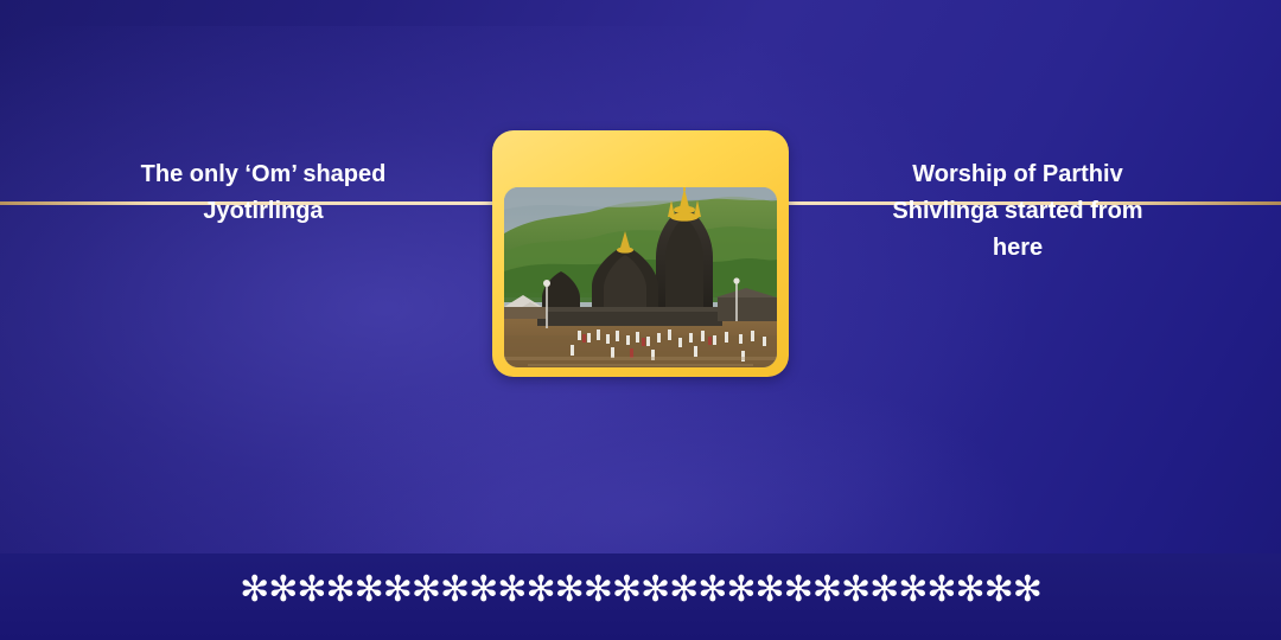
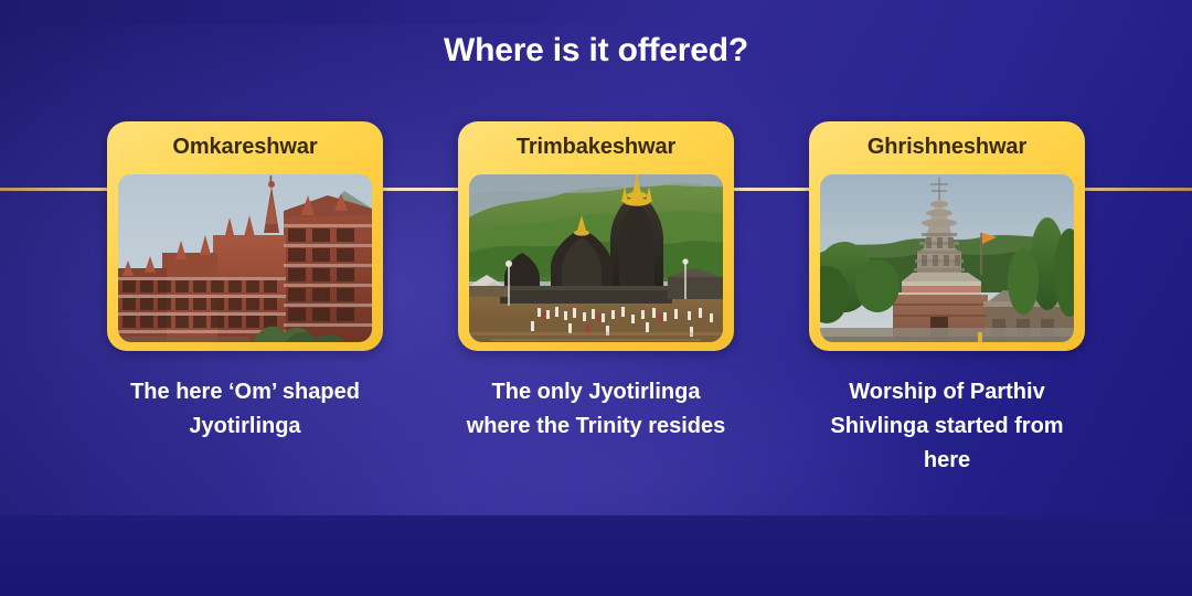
+ Where is it offered?
+ Omkareshwar
- The only ‘Om’ shaped Jyotirlinga
+ The here ‘Om’ shaped Jyotirlinga
+ Trimbakeshwar
+ The only Jyotirlinga where the Trinity resides
+ Ghrishneshwar
  Worship of Parthiv Shivlinga started from here
- ✻✻✻✻✻✻✻✻✻✻✻✻✻✻✻✻✻✻✻✻✻✻✻✻✻✻✻✻
